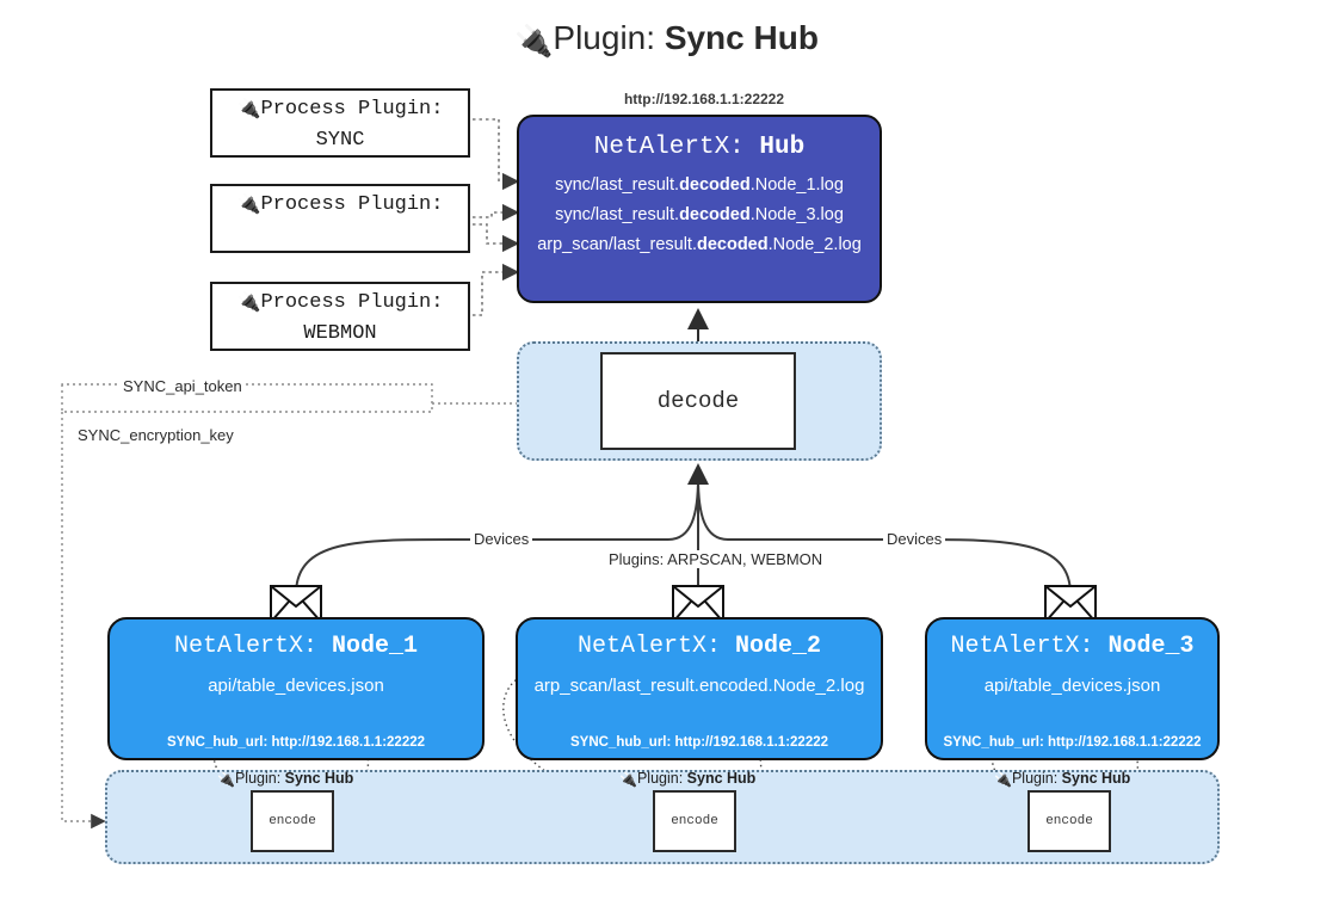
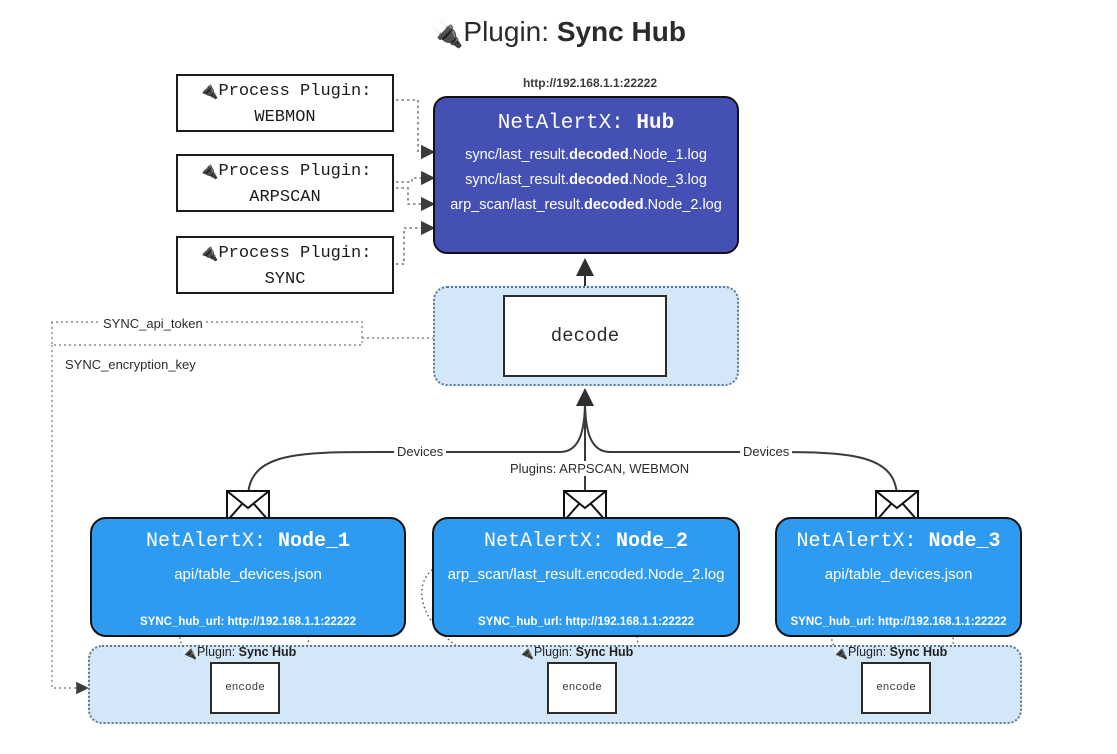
  🔌Plugin: Sync Hub
  🔌Process Plugin:
- SYNC
+ WEBMON
  🔌Process Plugin:
+ ARPSCAN
  🔌Process Plugin:
- WEBMON
+ SYNC
  http://192.168.1.1:22222
  NetAlertX: Hub
  sync/last_result.decoded.Node_1.log
  sync/last_result.decoded.Node_3.log
  arp_scan/last_result.decoded.Node_2.log
  decode
  SYNC_api_token
  SYNC_encryption_key
  Devices
  Devices
  Plugins: ARPSCAN, WEBMON
  NetAlertX: Node_1
  api/table_devices.json
  SYNC_hub_url: http://192.168.1.1:22222
  NetAlertX: Node_2
  arp_scan/last_result.encoded.Node_2.log
  SYNC_hub_url: http://192.168.1.1:22222
  NetAlertX: Node_3
  api/table_devices.json
  SYNC_hub_url: http://192.168.1.1:22222
  🔌Plugin: Sync Hub
  encode
  🔌Plugin: Sync Hub
  encode
  🔌Plugin: Sync Hub
  encode
